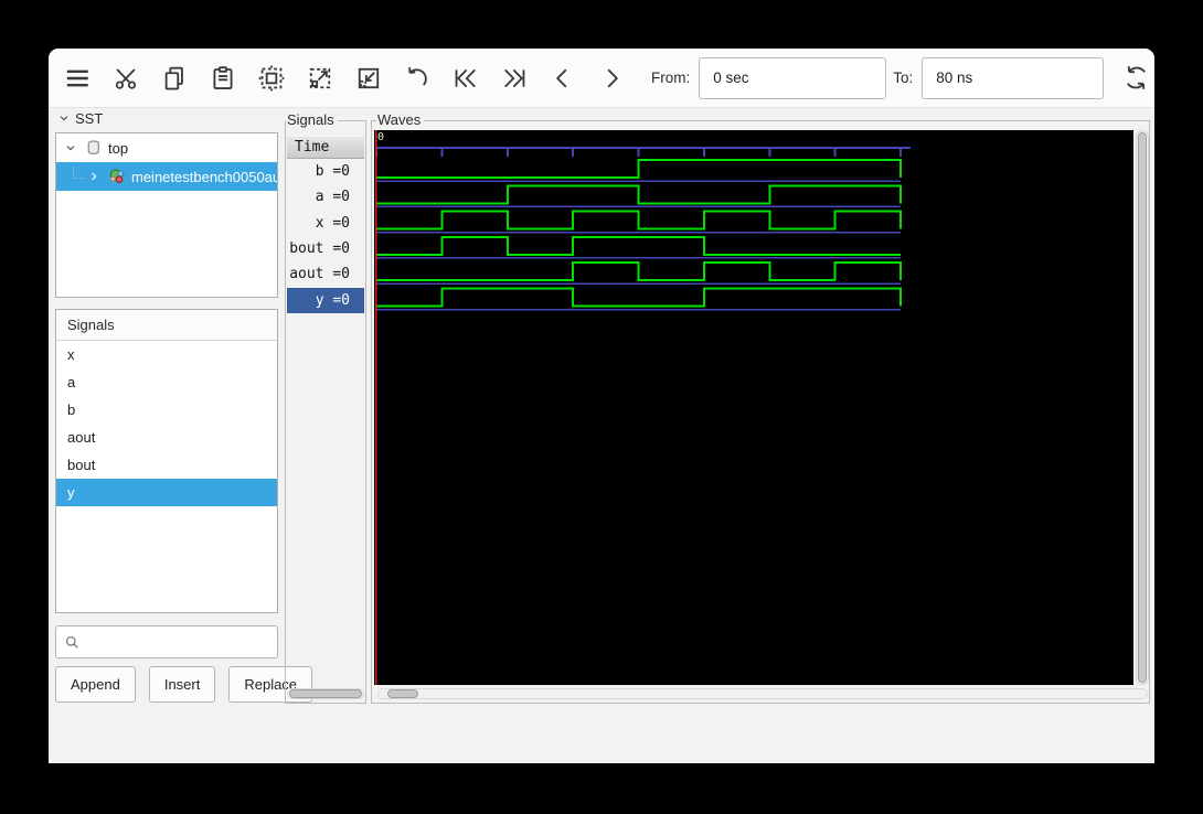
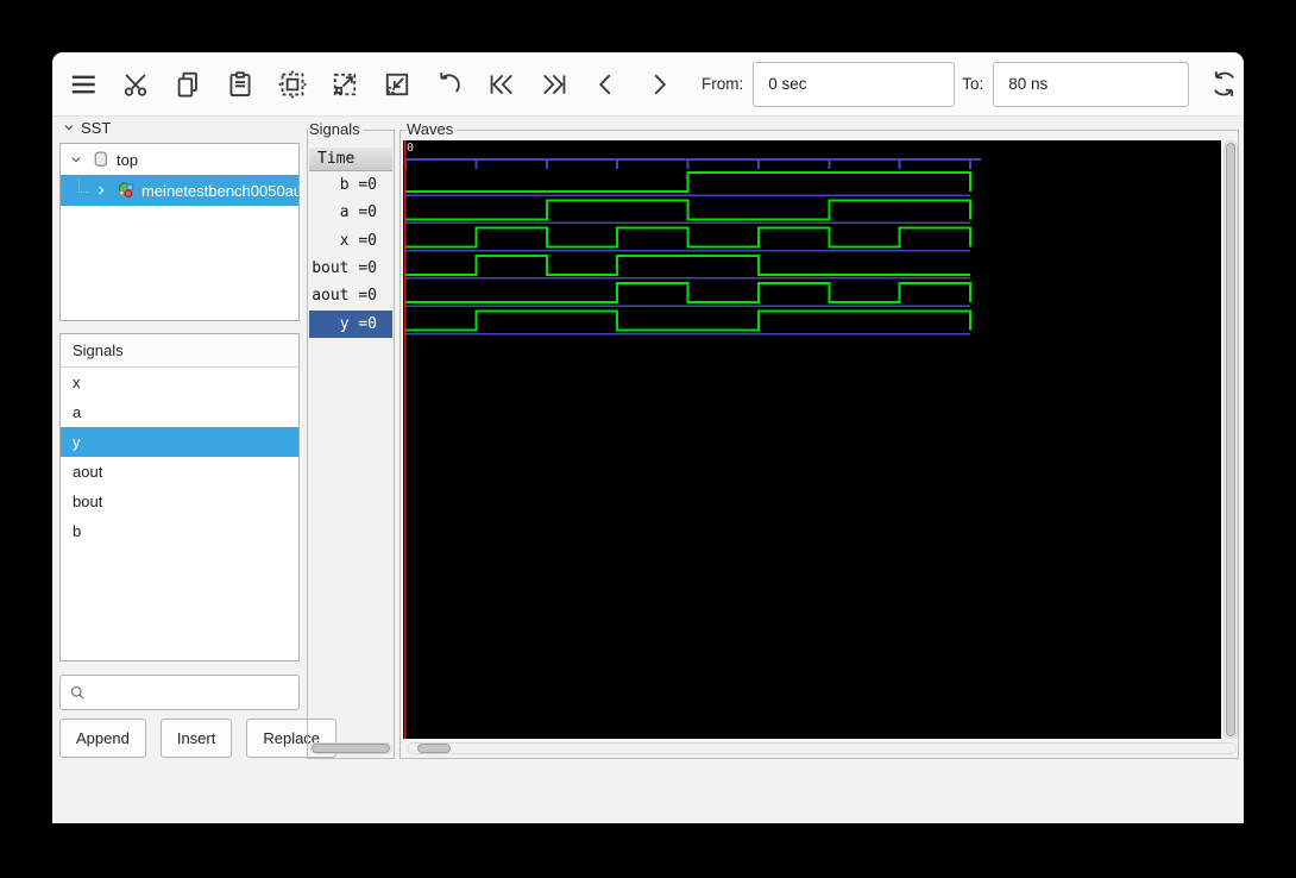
  From:
  0 sec
  To:
  80 ns
  SST
  top
  meinetestbench0050au
  Signals
  x
  a
- b
+ y
  aout
  bout
- y
+ b
  Append
  Insert
  Replace
  Signals
  Time
  b =0
  a =0
  x =0
  bout =0
  aout =0
  y =0
  Waves
  0
